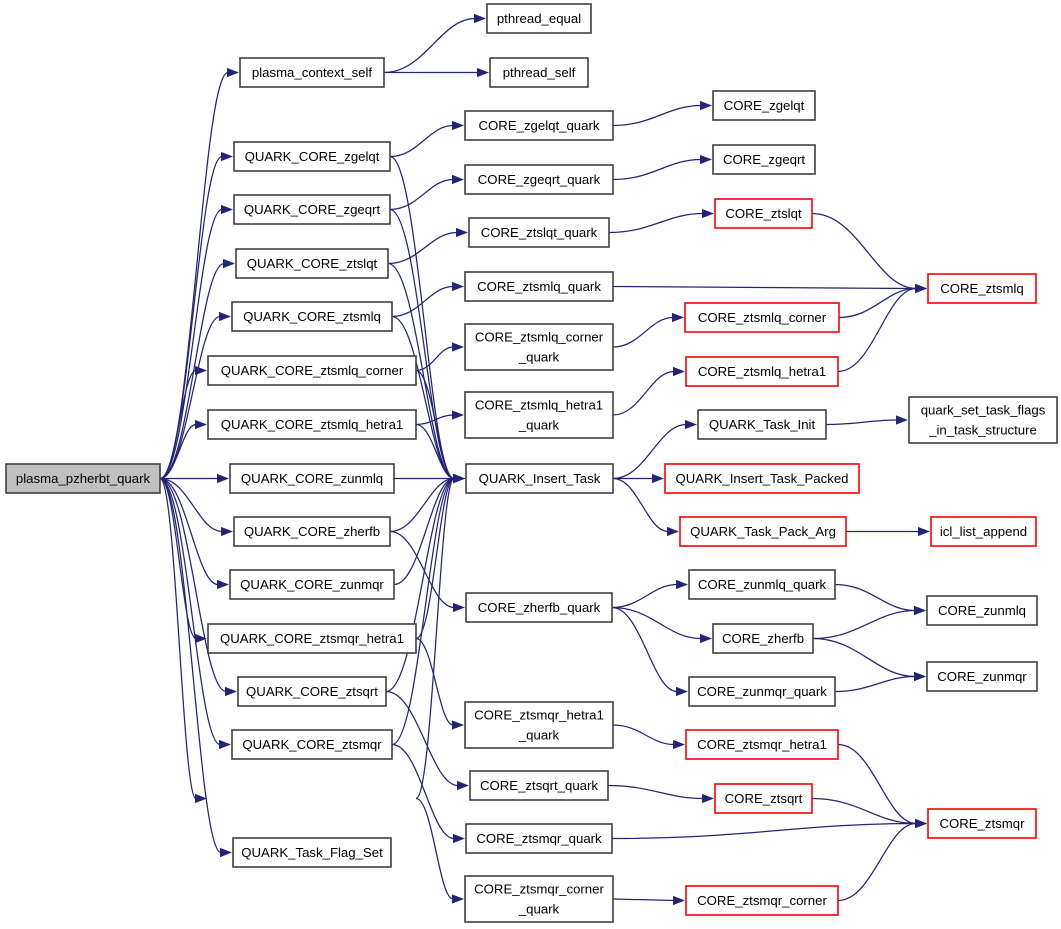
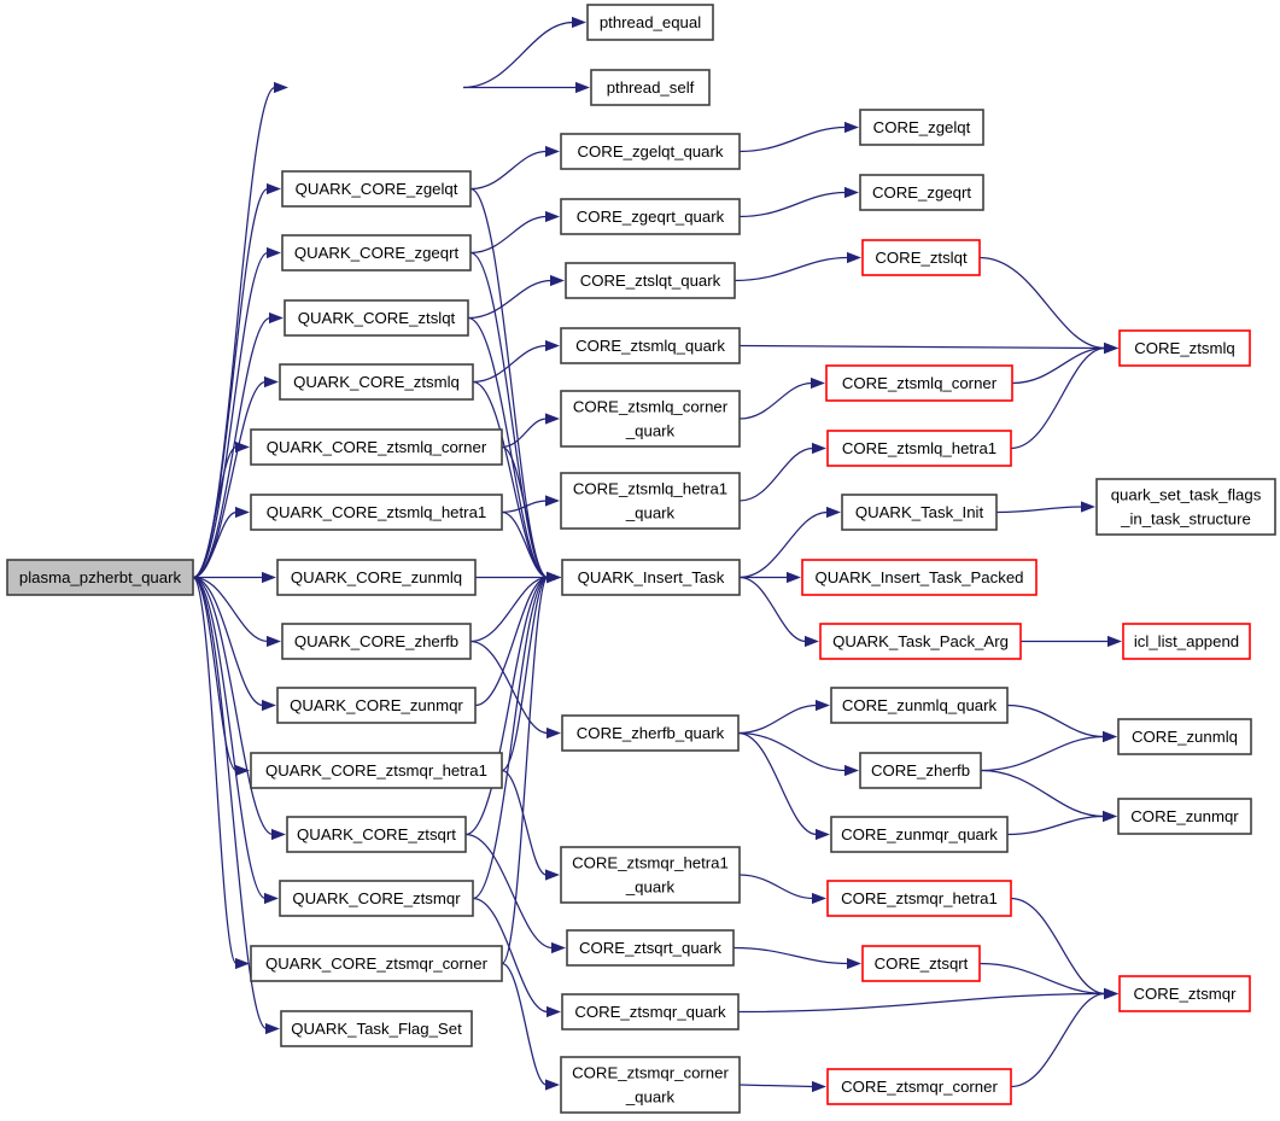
  plasma_pzherbt_quark
- plasma_context_self
  QUARK_CORE_zgelqt
  QUARK_CORE_zgeqrt
  QUARK_CORE_ztslqt
  QUARK_CORE_ztsmlq
  QUARK_CORE_ztsmlq_corner
  QUARK_CORE_ztsmlq_hetra1
  QUARK_CORE_zunmlq
  QUARK_CORE_zherfb
  QUARK_CORE_zunmqr
  QUARK_CORE_ztsmqr_hetra1
  QUARK_CORE_ztsqrt
  QUARK_CORE_ztsmqr
+ QUARK_CORE_ztsmqr_corner
  QUARK_Task_Flag_Set
  pthread_equal
  pthread_self
  CORE_zgelqt_quark
  CORE_zgeqrt_quark
  CORE_ztslqt_quark
  CORE_ztsmlq_quark
  CORE_ztsmlq_corner
  _quark
  CORE_ztsmlq_hetra1
  _quark
  QUARK_Insert_Task
  CORE_zherfb_quark
  CORE_ztsmqr_hetra1
  _quark
  CORE_ztsqrt_quark
  CORE_ztsmqr_quark
  CORE_ztsmqr_corner
  _quark
  CORE_zgelqt
  CORE_zgeqrt
  CORE_ztslqt
  CORE_ztsmlq_corner
  CORE_ztsmlq_hetra1
  QUARK_Task_Init
  QUARK_Insert_Task_Packed
  QUARK_Task_Pack_Arg
  CORE_zunmlq_quark
  CORE_zherfb
  CORE_zunmqr_quark
  CORE_ztsmqr_hetra1
  CORE_ztsqrt
  CORE_ztsmqr_corner
  quark_set_task_flags
  _in_task_structure
  icl_list_append
  CORE_ztsmlq
  CORE_zunmlq
  CORE_zunmqr
  CORE_ztsmqr
